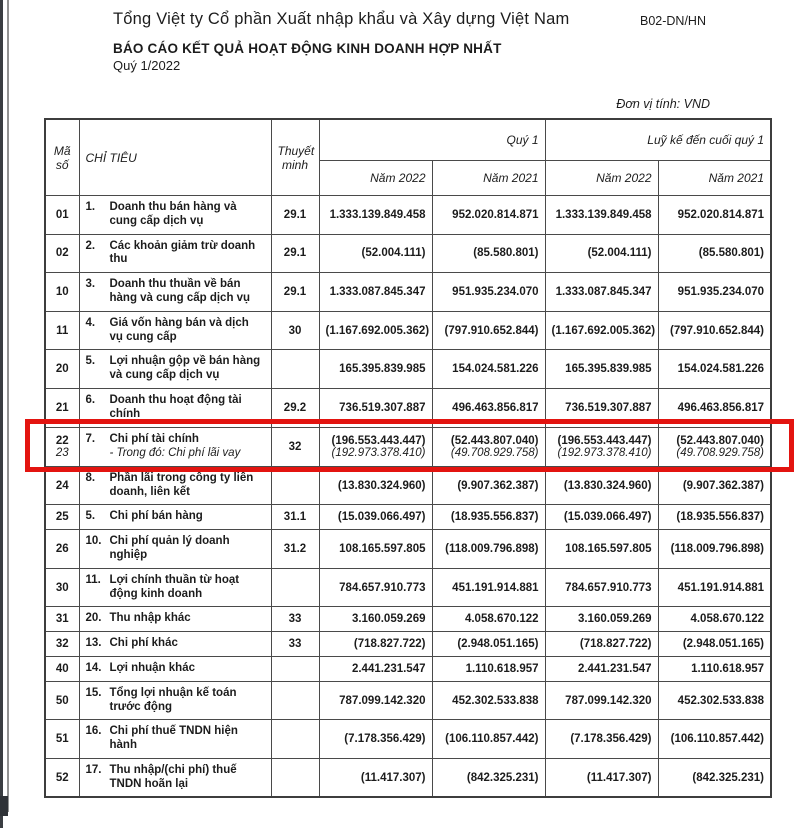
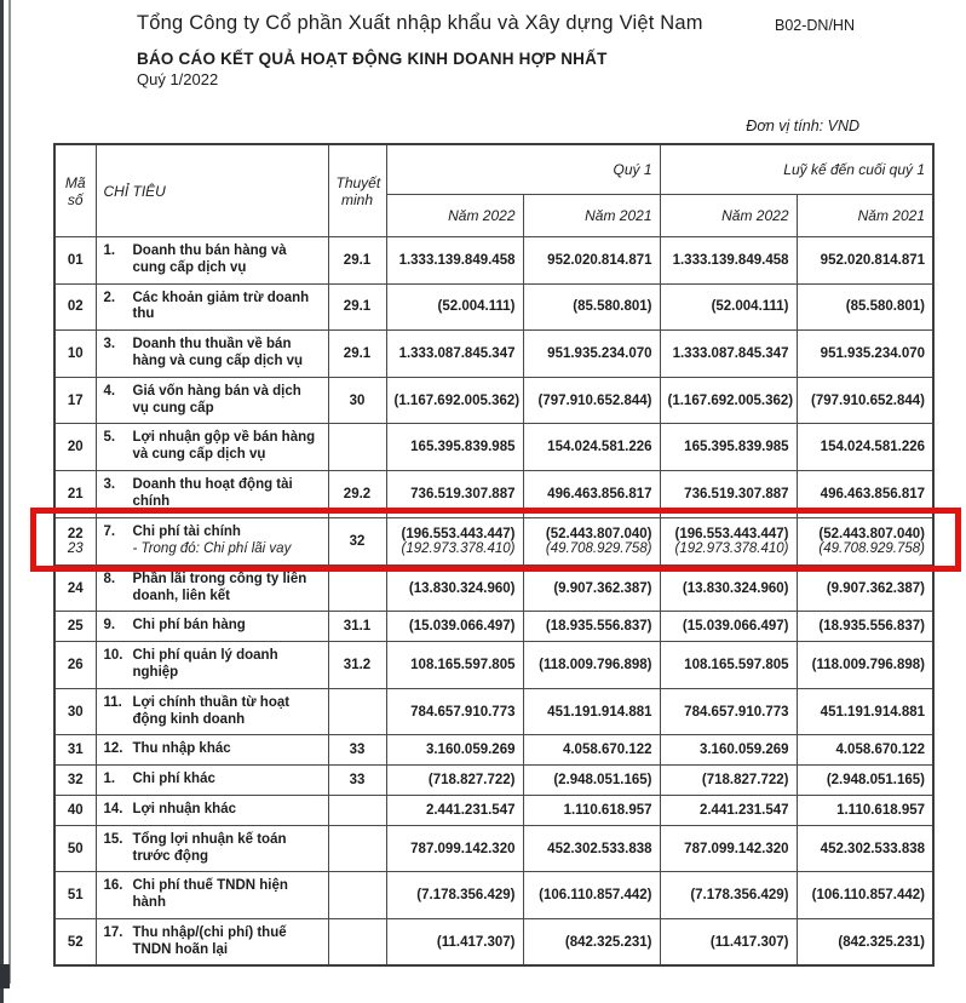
- Tổng Việt ty Cổ phần Xuất nhập khẩu và Xây dựng Việt Nam
+ Tổng Công ty Cổ phần Xuất nhập khẩu và Xây dựng Việt Nam
  B02-DN/HN
  BÁO CÁO KẾT QUẢ HOẠT ĐỘNG KINH DOANH HỢP NHẤT
  Quý 1/2022
  Đơn vị tính: VND
  Mã số	CHỈ TIÊU	Thuyết minh	Quý 1	Luỹ kế đến cuối quý 1
  Năm 2022	Năm 2021	Năm 2022	Năm 2021
  01	1. Doanh thu bán hàng và cung cấp dịch vụ	29.1	1.333.139.849.458	952.020.814.871	1.333.139.849.458	952.020.814.871
  02	2. Các khoản giảm trừ doanh thu	29.1	(52.004.111)	(85.580.801)	(52.004.111)	(85.580.801)
  10	3. Doanh thu thuần về bán hàng và cung cấp dịch vụ	29.1	1.333.087.845.347	951.935.234.070	1.333.087.845.347	951.935.234.070
- 11	4. Giá vốn hàng bán và dịch vụ cung cấp	30	(1.167.692.005.362)	(797.910.652.844)	(1.167.692.005.362)	(797.910.652.844)
+ 17	4. Giá vốn hàng bán và dịch vụ cung cấp	30	(1.167.692.005.362)	(797.910.652.844)	(1.167.692.005.362)	(797.910.652.844)
  20	5. Lợi nhuận gộp về bán hàng và cung cấp dịch vụ		165.395.839.985	154.024.581.226	165.395.839.985	154.024.581.226
- 21	6. Doanh thu hoạt động tài chính	29.2	736.519.307.887	496.463.856.817	736.519.307.887	496.463.856.817
+ 21	3. Doanh thu hoạt động tài chính	29.2	736.519.307.887	496.463.856.817	736.519.307.887	496.463.856.817
  2223	7. Chi phí tài chính- Trong đó: Chi phí lãi vay	32	(196.553.443.447)(192.973.378.410)	(52.443.807.040)(49.708.929.758)	(196.553.443.447)(192.973.378.410)	(52.443.807.040)(49.708.929.758)
  24	8. Phần lãi trong công ty liên doanh, liên kết		(13.830.324.960)	(9.907.362.387)	(13.830.324.960)	(9.907.362.387)
- 25	5. Chi phí bán hàng	31.1	(15.039.066.497)	(18.935.556.837)	(15.039.066.497)	(18.935.556.837)
+ 25	9. Chi phí bán hàng	31.1	(15.039.066.497)	(18.935.556.837)	(15.039.066.497)	(18.935.556.837)
  26	10. Chi phí quản lý doanh nghiệp	31.2	108.165.597.805	(118.009.796.898)	108.165.597.805	(118.009.796.898)
  30	11. Lợi chính thuần từ hoạt động kinh doanh		784.657.910.773	451.191.914.881	784.657.910.773	451.191.914.881
- 31	20. Thu nhập khác	33	3.160.059.269	4.058.670.122	3.160.059.269	4.058.670.122
+ 31	12. Thu nhập khác	33	3.160.059.269	4.058.670.122	3.160.059.269	4.058.670.122
- 32	13. Chi phí khác	33	(718.827.722)	(2.948.051.165)	(718.827.722)	(2.948.051.165)
+ 32	1. Chi phí khác	33	(718.827.722)	(2.948.051.165)	(718.827.722)	(2.948.051.165)
  40	14. Lợi nhuận khác		2.441.231.547	1.110.618.957	2.441.231.547	1.110.618.957
  50	15. Tổng lợi nhuận kế toán trước động		787.099.142.320	452.302.533.838	787.099.142.320	452.302.533.838
  51	16. Chi phí thuế TNDN hiện hành		(7.178.356.429)	(106.110.857.442)	(7.178.356.429)	(106.110.857.442)
  52	17. Thu nhập/(chi phí) thuế TNDN hoãn lại		(11.417.307)	(842.325.231)	(11.417.307)	(842.325.231)
